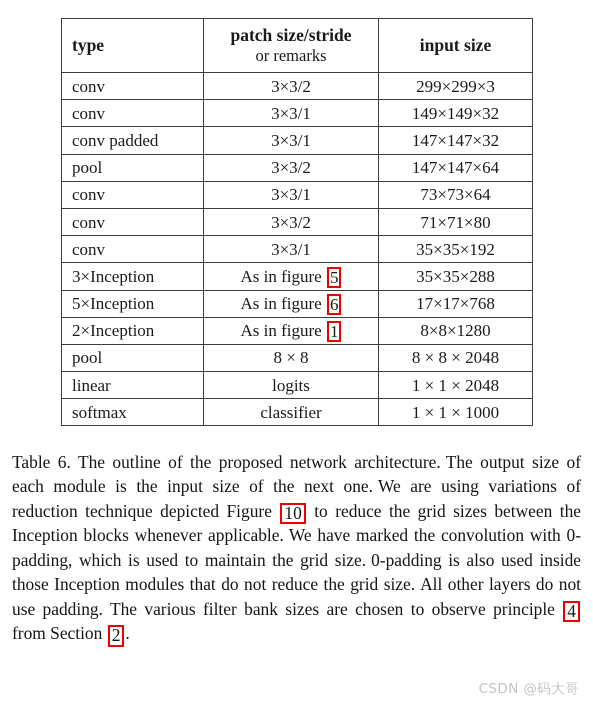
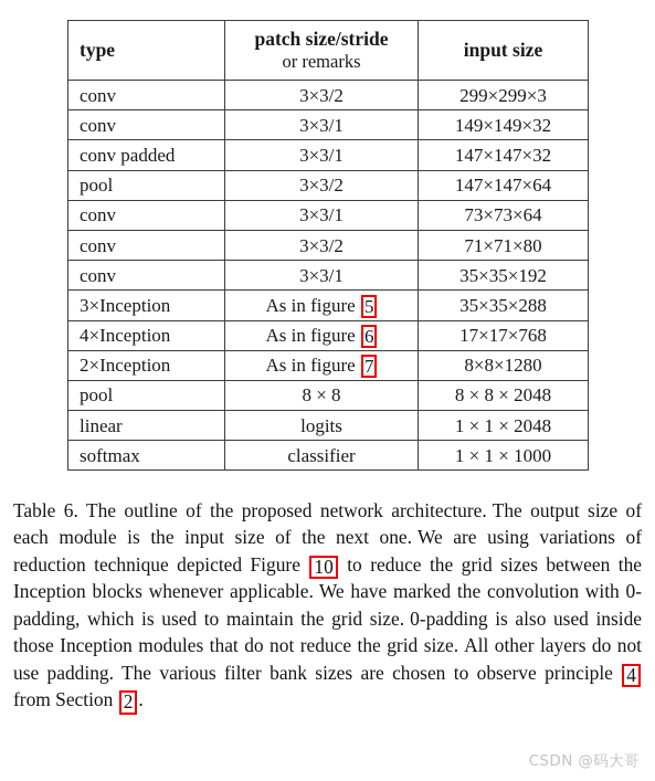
  type	patch size/stride or remarks	input size
  conv	3×3/2	299×299×3
  conv	3×3/1	149×149×32
  conv padded	3×3/1	147×147×32
  pool	3×3/2	147×147×64
  conv	3×3/1	73×73×64
  conv	3×3/2	71×71×80
  conv	3×3/1	35×35×192
  3×Inception	As in figure 5	35×35×288
- 5×Inception	As in figure 6	17×17×768
+ 4×Inception	As in figure 6	17×17×768
- 2×Inception	As in figure 1	8×8×1280
+ 2×Inception	As in figure 7	8×8×1280
  pool	8 × 8	8 × 8 × 2048
  linear	logits	1 × 1 × 2048
  softmax	classifier	1 × 1 × 1000
  Table 6. The outline of the proposed network architecture. The output size of each module is the input size of the next one. We are using variations of reduction technique depicted Figure 10 to reduce the grid sizes between the Inception blocks whenever applicable. We have marked the convolution with 0-padding, which is used to maintain the grid size. 0-padding is also used inside those Inception modules that do not reduce the grid size. All other layers do not use padding. The various filter bank sizes are chosen to observe principle 4 from Section 2 .
  CSDN @码大哥
